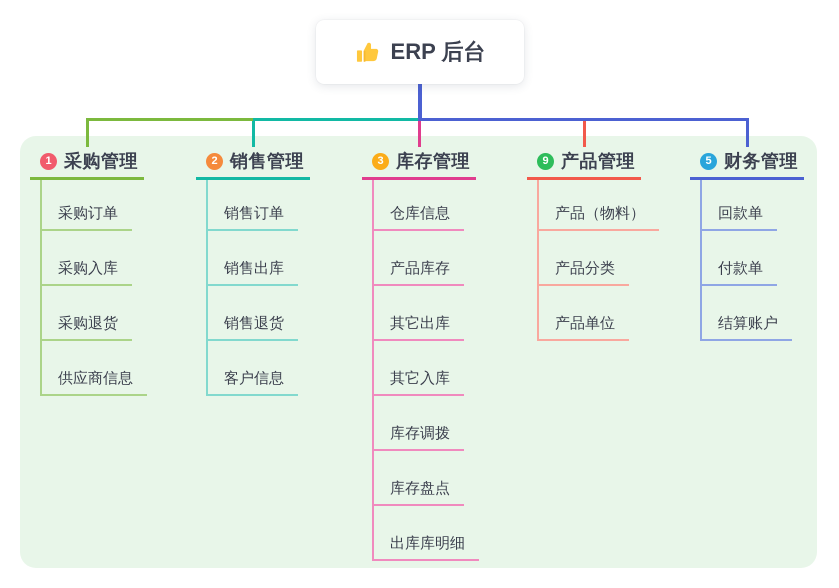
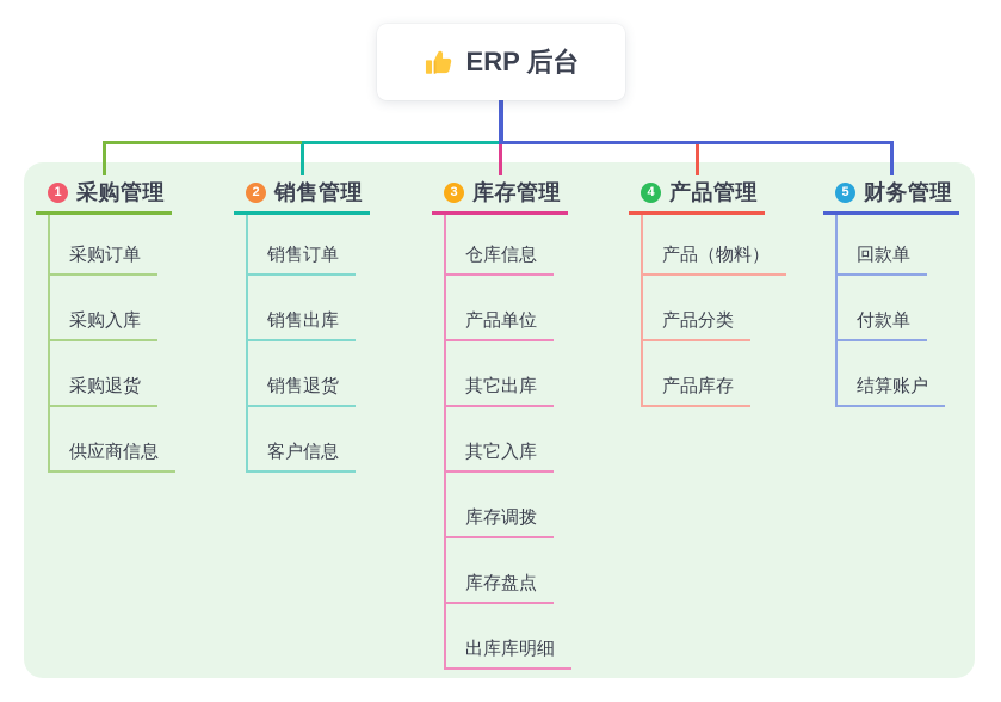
  ERP 后台
  1
  采购管理
  采购订单
  采购入库
  采购退货
  供应商信息
  2
  销售管理
  销售订单
  销售出库
  销售退货
  客户信息
  3
  库存管理
  仓库信息
- 产品库存
+ 产品单位
  其它出库
  其它入库
  库存调拨
  库存盘点
  出库库明细
- 9
+ 4
  产品管理
  产品（物料）
  产品分类
- 产品单位
+ 产品库存
  5
  财务管理
  回款单
  付款单
  结算账户
